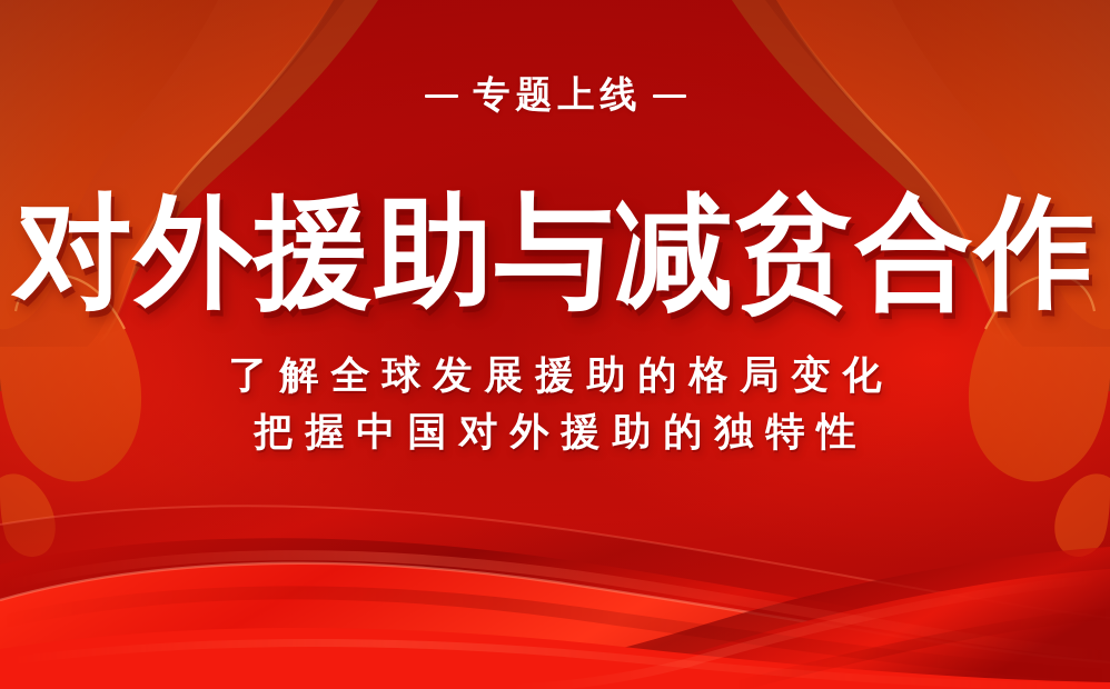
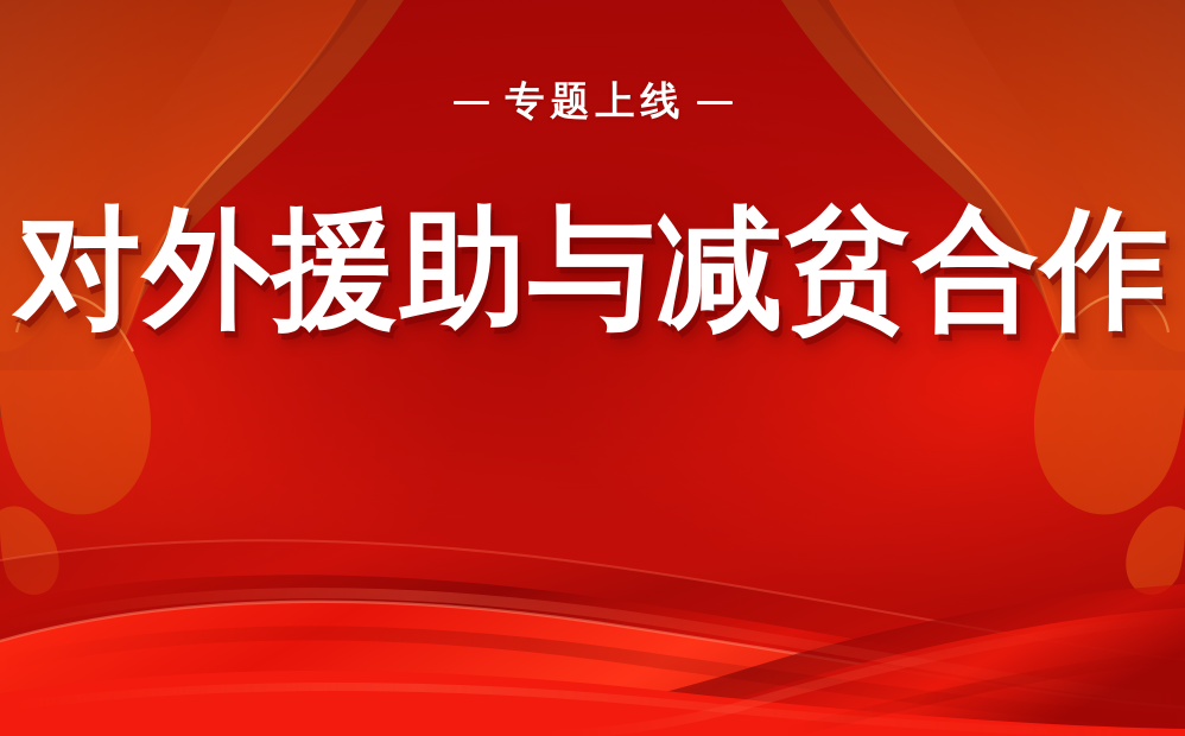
  专题上线
  对外援助与减贫合作
- 了解全球发展援助的格局变化
- 把握中国对外援助的独特性
